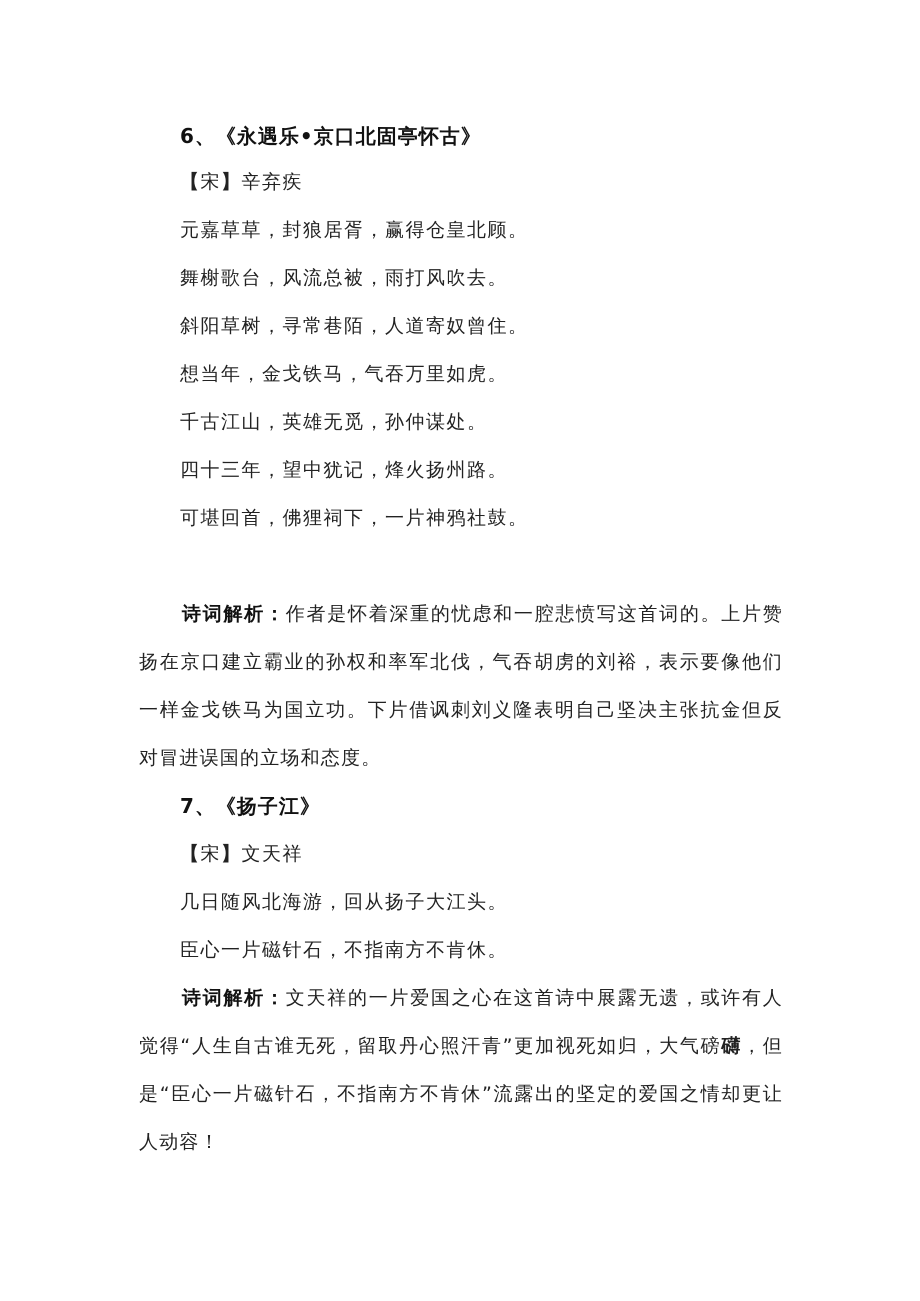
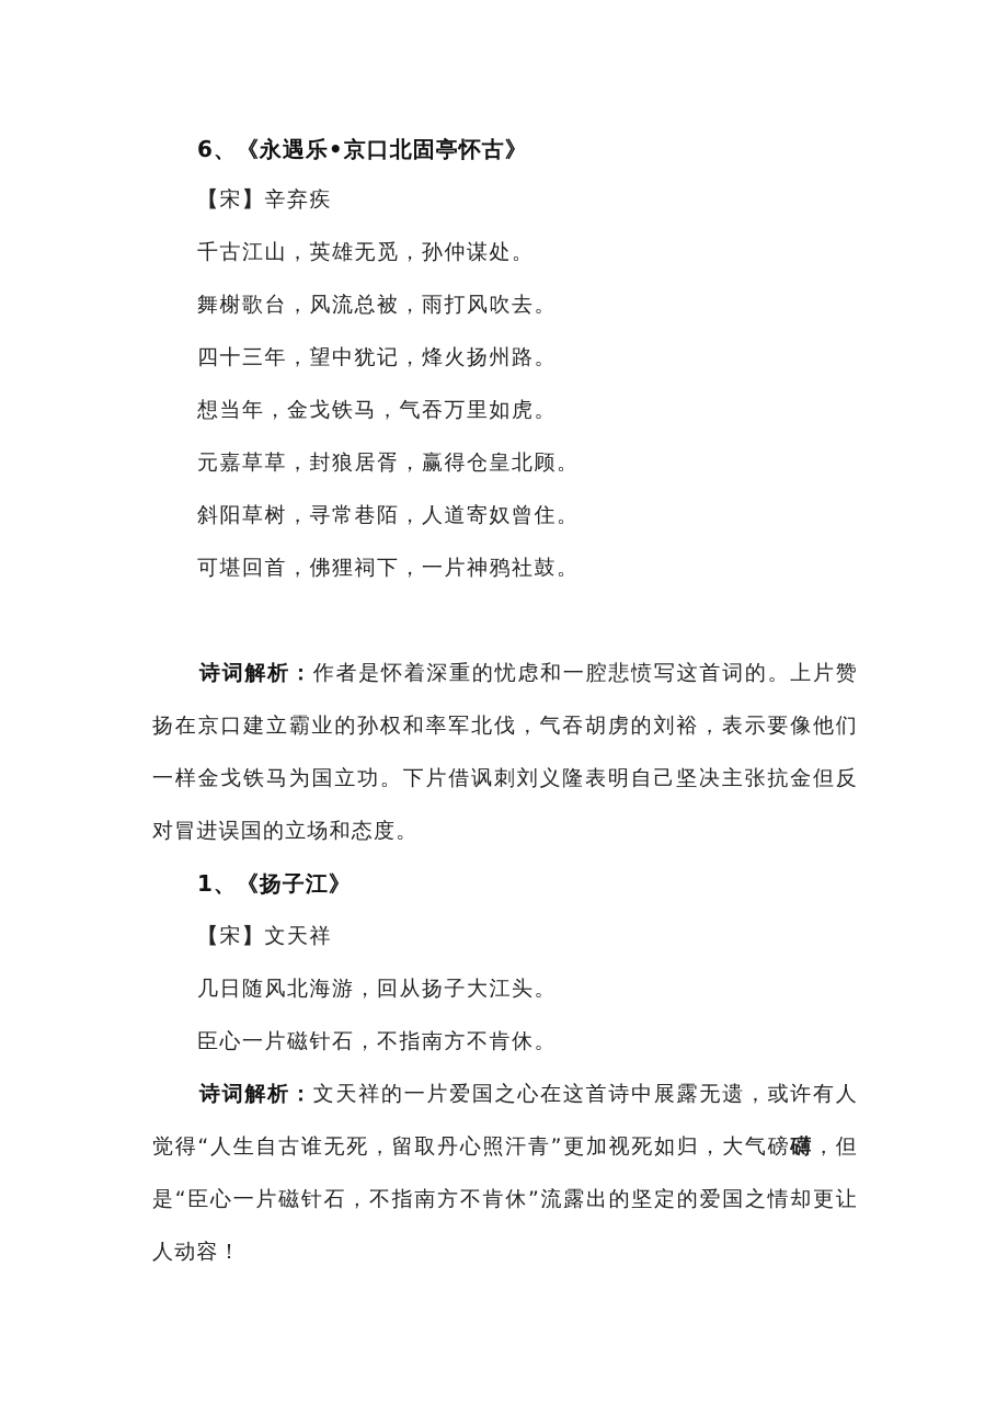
  6、《永遇乐•京口北固亭怀古》
  【宋】辛弃疾
- 元嘉草草，封狼居胥，赢得仓皇北顾。
+ 千古江山，英雄无觅，孙仲谋处。
  舞榭歌台，风流总被，雨打风吹去。
- 斜阳草树，寻常巷陌，人道寄奴曾住。
+ 四十三年，望中犹记，烽火扬州路。
  想当年，金戈铁马，气吞万里如虎。
- 千古江山，英雄无觅，孙仲谋处。
+ 元嘉草草，封狼居胥，赢得仓皇北顾。
- 四十三年，望中犹记，烽火扬州路。
+ 斜阳草树，寻常巷陌，人道寄奴曾住。
  可堪回首，佛狸祠下，一片神鸦社鼓。
  诗词解析：作者是怀着深重的忧虑和一腔悲愤写这首词的。上片赞扬在京口建立霸业的孙权和率军北伐，气吞胡虏的刘裕，表示要像他们一样金戈铁马为国立功。下片借讽刺刘义隆表明自己坚决主张抗金但反对冒进误国的立场和态度。
- 7、《扬子江》
+ 1、《扬子江》
  【宋】文天祥
  几日随风北海游，回从扬子大江头。
  臣心一片磁针石，不指南方不肯休。
  诗词解析：文天祥的一片爱国之心在这首诗中展露无遗，或许有人觉得“人生自古谁无死，留取丹心照汗青”更加视死如归，大气磅礴，但是“臣心一片磁针石，不指南方不肯休”流露出的坚定的爱国之情却更让人动容！
